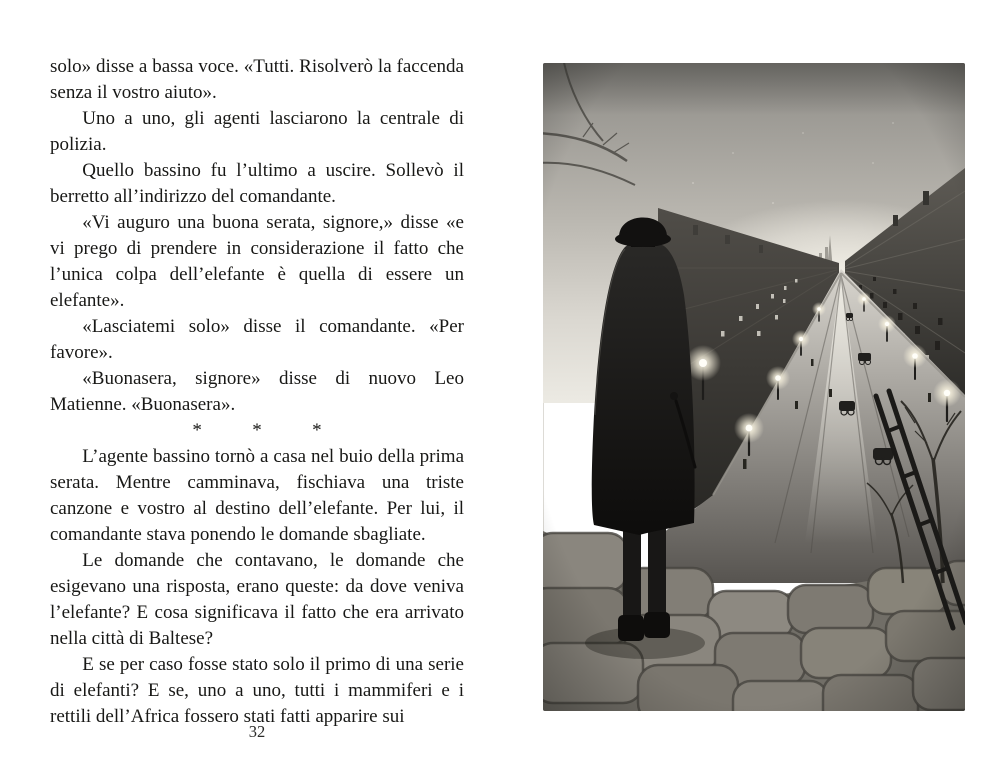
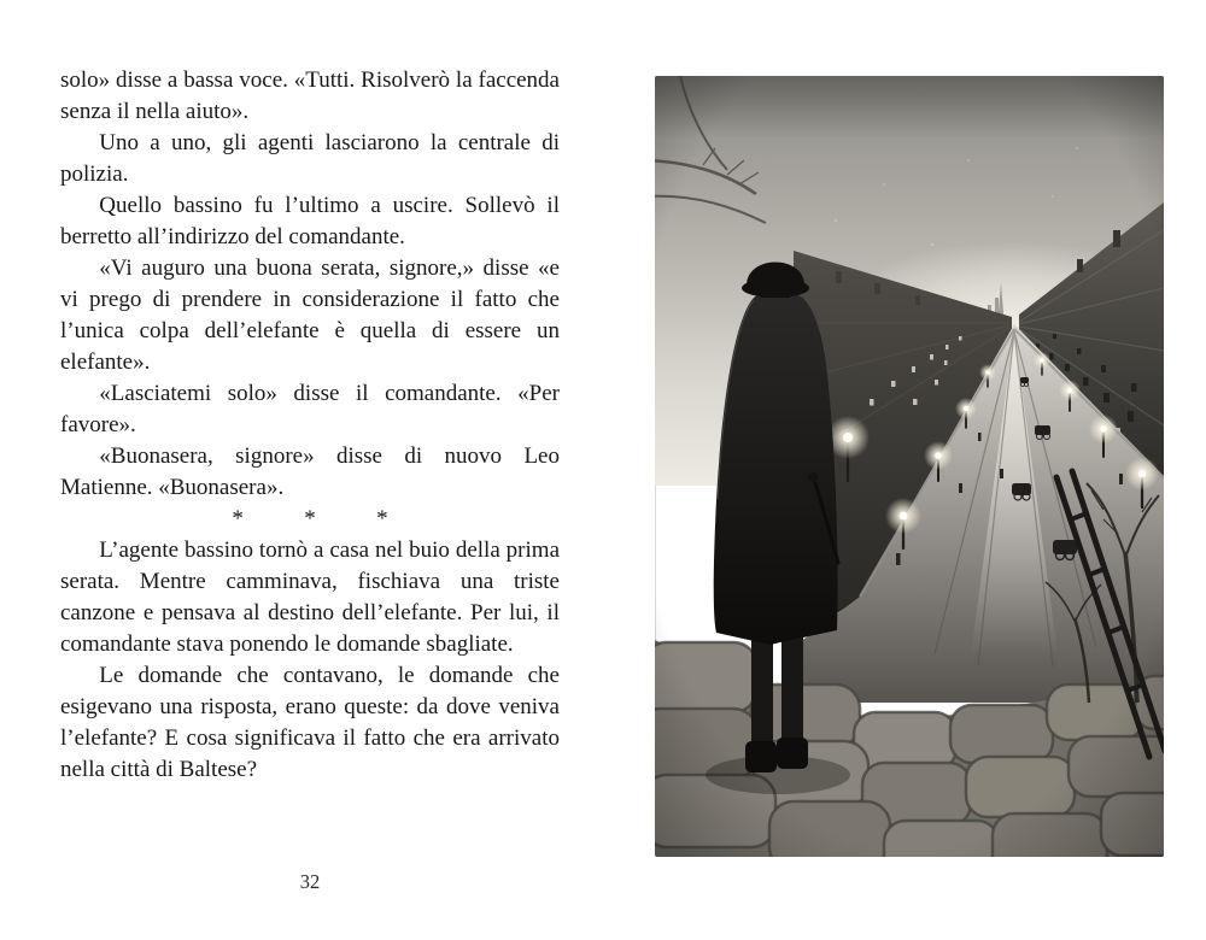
- solo» disse a bassa voce. «Tutti. Risolverò la faccenda senza il vostro aiuto».
+ solo» disse a bassa voce. «Tutti. Risolverò la faccenda senza il nella aiuto».
  Uno a uno, gli agenti lasciarono la centrale di polizia.
  Quello bassino fu l’ultimo a uscire. Sollevò il berretto all’indirizzo del comandante.
  «Vi auguro una buona serata, signore,» disse «e vi prego di prendere in considerazione il fatto che l’unica colpa dell’elefante è quella di essere un elefante».
  «Lasciatemi solo» disse il comandante. «Per favore».
  «Buonasera, signore» disse di nuovo Leo Matienne. «Buonasera».
  * * *
- L’agente bassino tornò a casa nel buio della prima serata. Mentre camminava, fischiava una triste canzone e vostro al destino dell’elefante. Per lui, il comandante stava ponendo le domande sbagliate.
+ L’agente bassino tornò a casa nel buio della prima serata. Mentre camminava, fischiava una triste canzone e pensava al destino dell’elefante. Per lui, il comandante stava ponendo le domande sbagliate.
  Le domande che contavano, le domande che esigevano una risposta, erano queste: da dove veniva l’elefante? E cosa significava il fatto che era arrivato nella città di Baltese?
- E se per caso fosse stato solo il primo di una serie di elefanti? E se, uno a uno, tutti i mammiferi e i rettili dell’Africa fossero stati fatti apparire sui
  32
